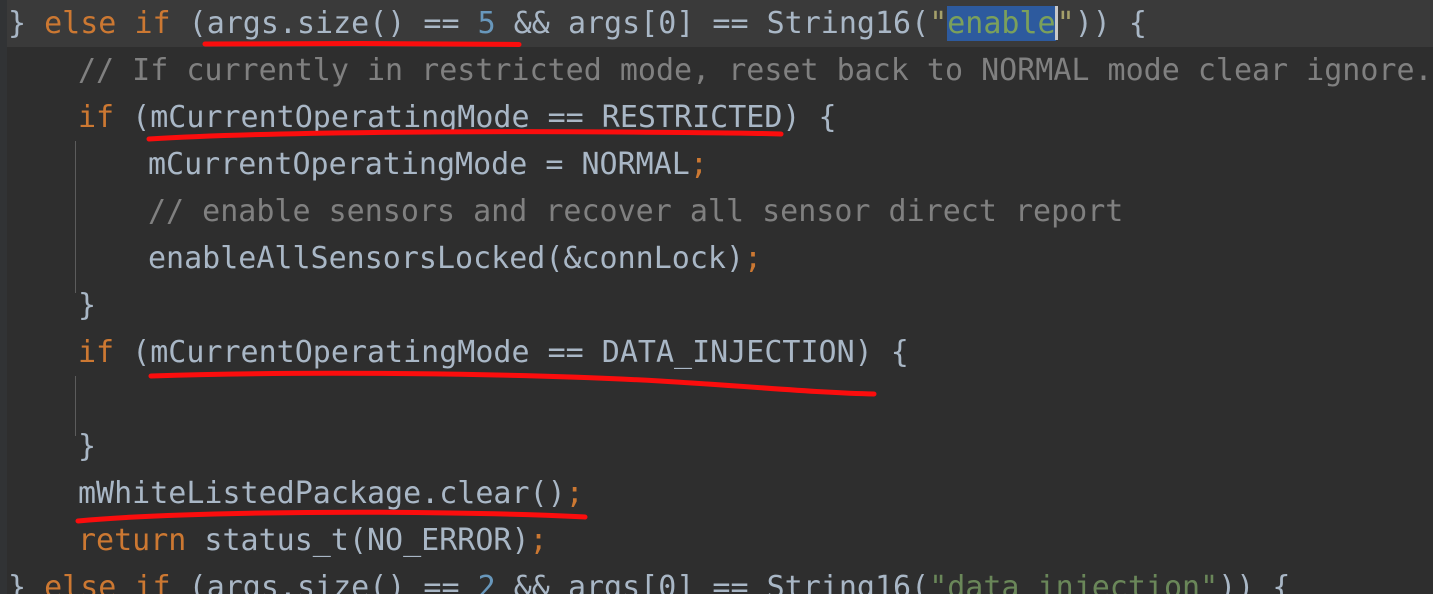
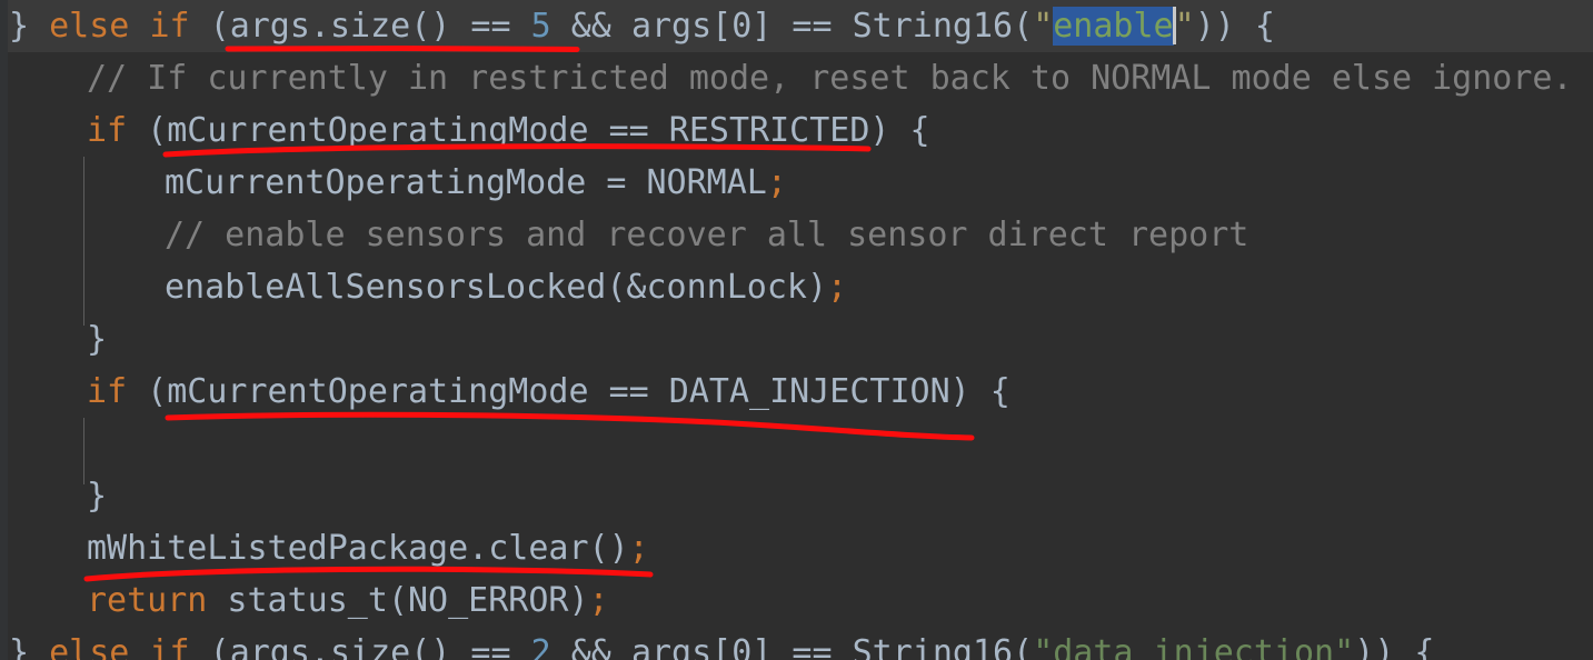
  } else if (args.size() == 5 && args[0] == String16("enable")) {
- // If currently in restricted mode, reset back to NORMAL mode clear ignore.
+ // If currently in restricted mode, reset back to NORMAL mode else ignore.
  if (mCurrentOperatingMode == RESTRICTED) {
  mCurrentOperatingMode = NORMAL;
  // enable sensors and recover all sensor direct report
  enableAllSensorsLocked(&connLock);
  }
  if (mCurrentOperatingMode == DATA_INJECTION) {
  }
  mWhiteListedPackage.clear();
  return status_t(NO_ERROR);
  } else if (args.size() == 2 && args[0] == String16("data injection")) {
